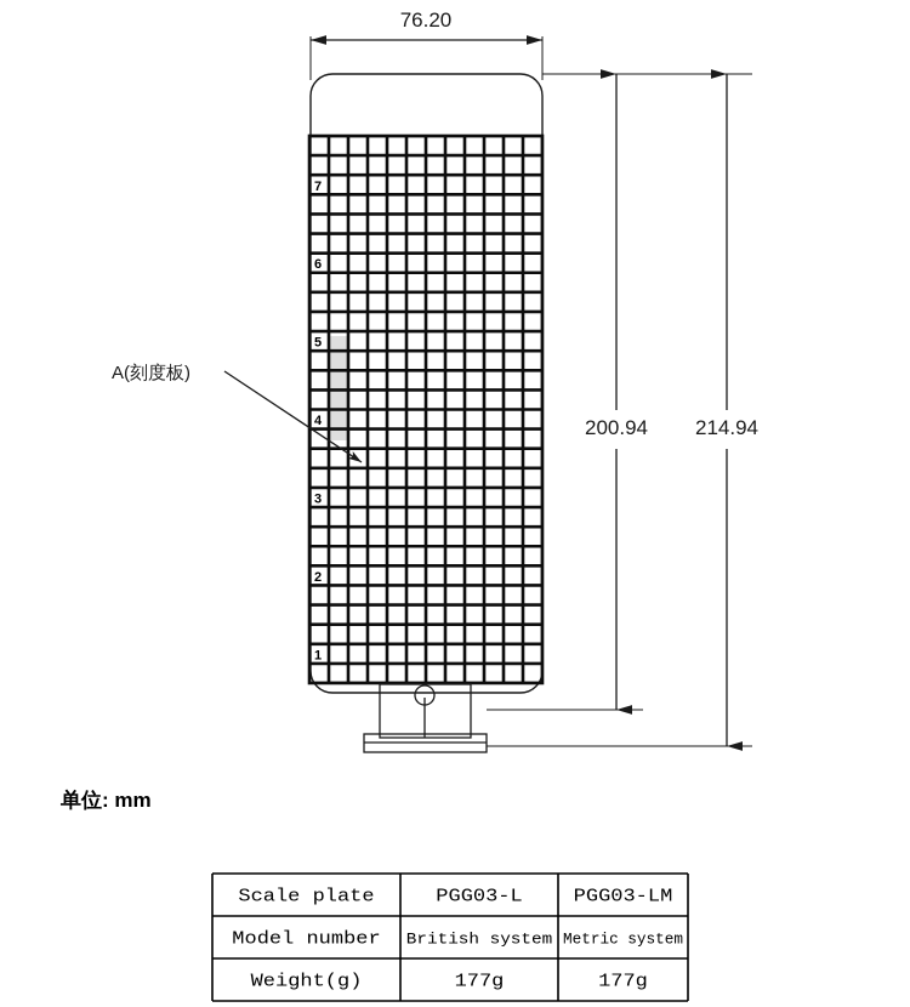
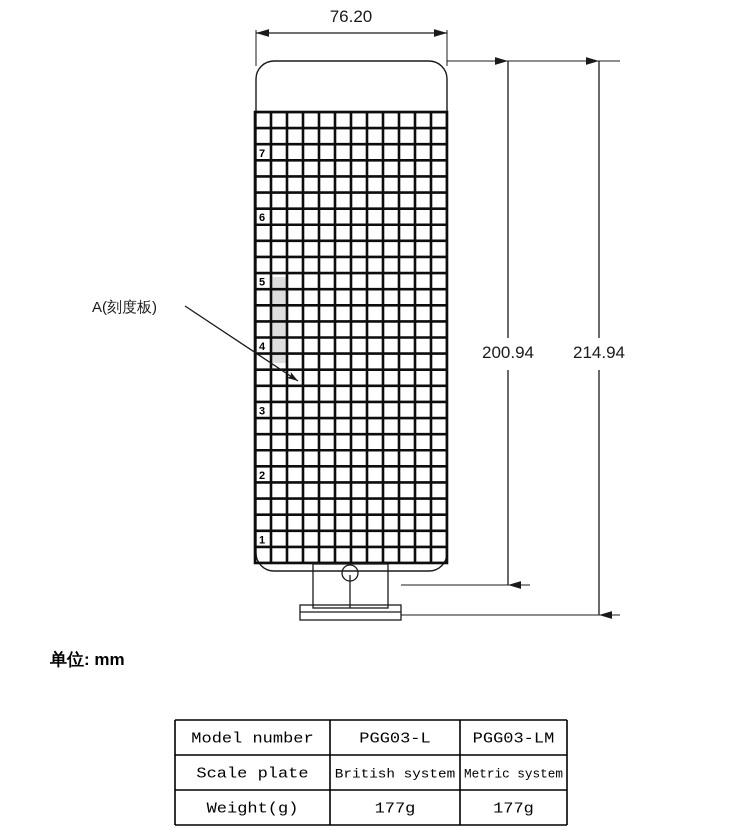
  76.20
  7
  6
  5
  4
  3
  2
  1
  200.94
  214.94
  A(刻度板)
  单位: mm
- Scale plate
+ Model number
  PGG03-L
  PGG03-LM
- Model number
+ Scale plate
  British system
  Metric system
  Weight(g)
  177g
  177g
